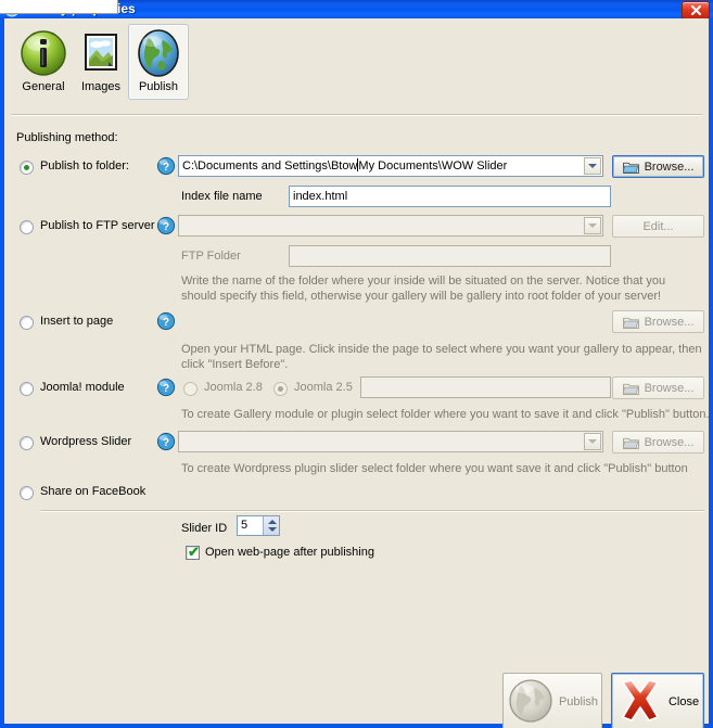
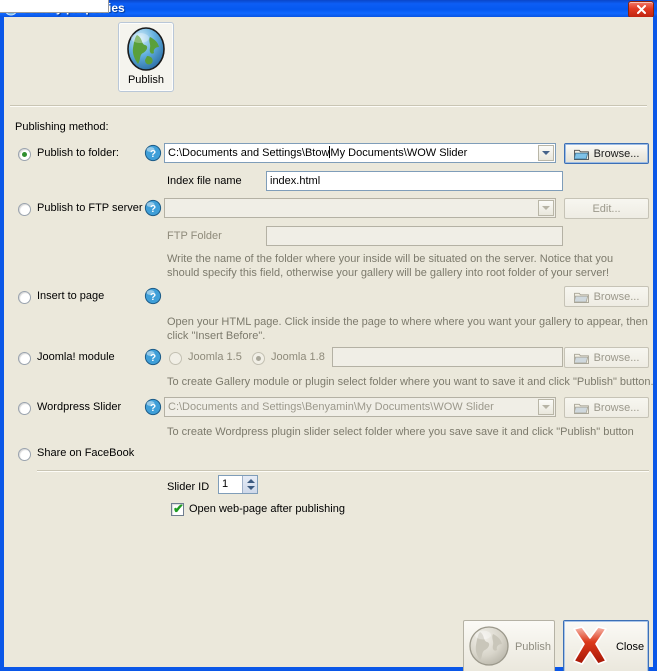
- General
- Images
  Publish
  Publishing method:
  Publish to folder:
  ?
  C:\Documents and Settings\BtowMy Documents\WOW Slider
  Browse...
  Index file name
  index.html
  Publish to FTP server
  ?
  Edit...
  FTP Folder
  Write the name of the folder where your inside will be situated on the server. Notice that you
  should specify this field, otherwise your gallery will be gallery into root folder of your server!
  Insert to page
  ?
  Browse...
- Open your HTML page. Click inside the page to select where you want your gallery to appear, then
+ Open your HTML page. Click inside the page to where where you want your gallery to appear, then
  click "Insert Before".
  Joomla! module
  ?
- Joomla 2.8
+ Joomla 1.5
- Joomla 2.5
+ Joomla 1.8
  Browse...
  To create Gallery module or plugin select folder where you want to save it and click "Publish" button.
  Wordpress Slider
  ?
+ C:\Documents and Settings\Benyamin\My Documents\WOW Slider
  Browse...
- To create Wordpress plugin slider select folder where you want save it and click "Publish" button
+ To create Wordpress plugin slider select folder where you save save it and click "Publish" button
  Share on FaceBook
  Slider ID
- 5
+ 1
  ✔
  Open web-page after publishing
  Publish
  Close
